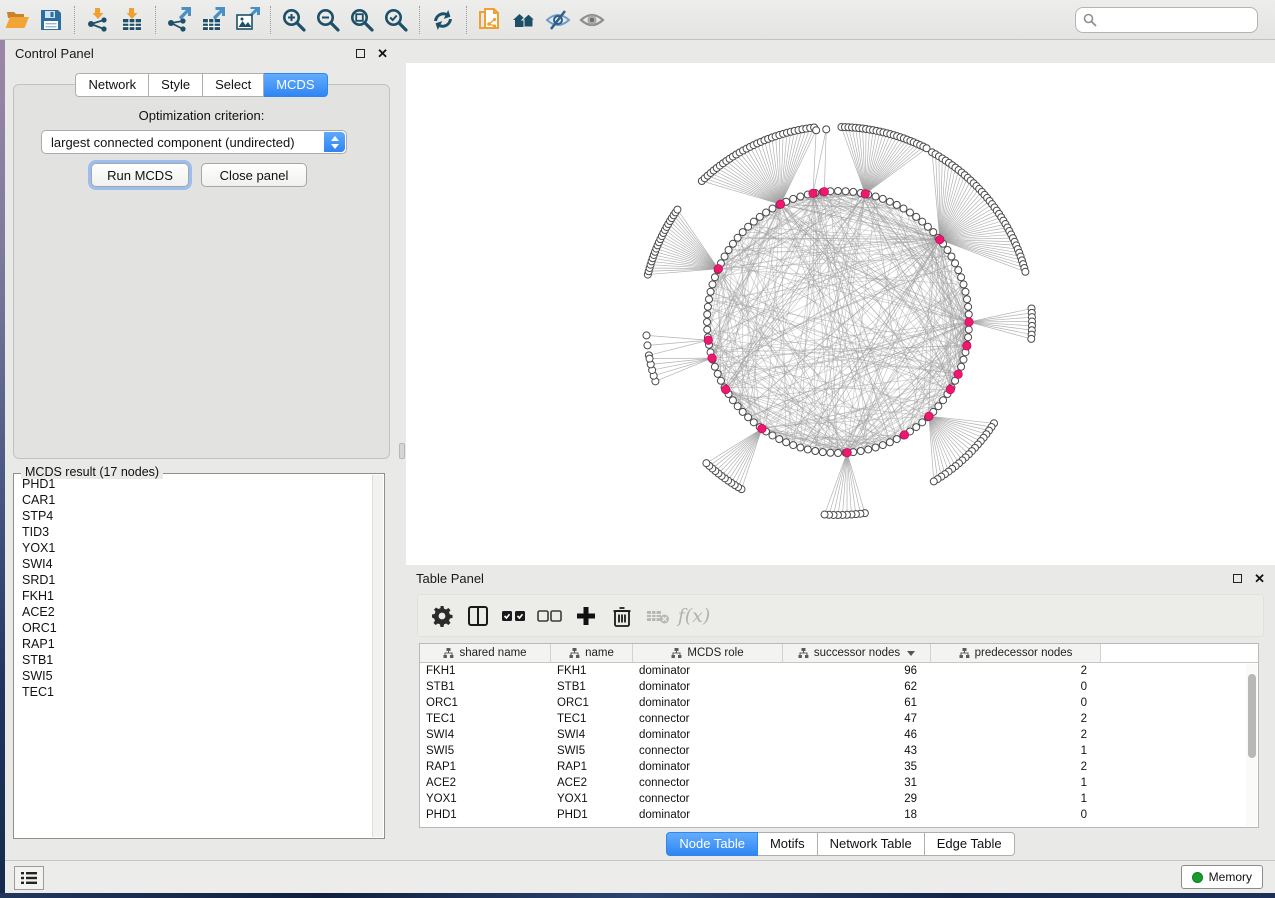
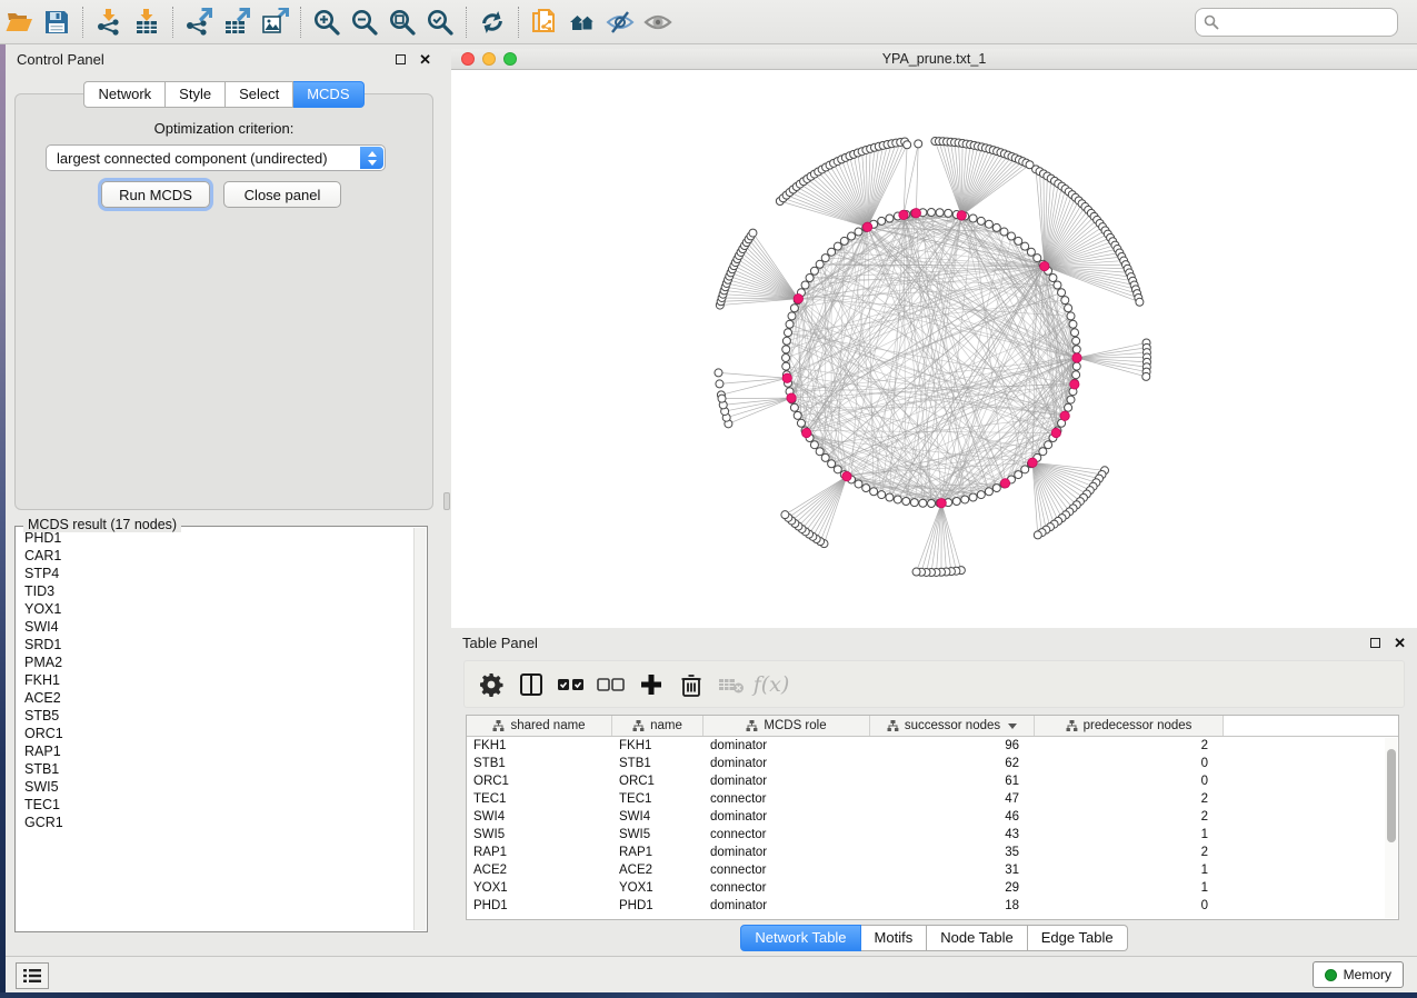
  Control Panel
  ✕
  Network
  Style
  Select
  MCDS
  Optimization criterion:
  largest connected component (undirected)
  Run MCDS
  Close panel
  MCDS result (17 nodes)
  PHD1
  CAR1
  STP4
  TID3
  YOX1
  SWI4
  SRD1
+ PMA2
  FKH1
  ACE2
+ STB5
  ORC1
  RAP1
  STB1
  SWI5
  TEC1
+ GCR1
+ YPA_prune.txt_1
  Table Panel
  ✕
  f(x)
  shared name
  name
  MCDS role
  successor nodes
  predecessor nodes
  FKH1
  FKH1
  dominator
  96
  2
  STB1
  STB1
  dominator
  62
  0
  ORC1
  ORC1
  dominator
  61
  0
  TEC1
  TEC1
  connector
  47
  2
  SWI4
  SWI4
  dominator
  46
  2
  SWI5
  SWI5
  connector
  43
  1
  RAP1
  RAP1
  dominator
  35
  2
  ACE2
  ACE2
  connector
  31
  1
  YOX1
  YOX1
  connector
  29
  1
  PHD1
  PHD1
  dominator
  18
  0
- Node Table
+ Network Table
  Motifs
- Network Table
+ Node Table
  Edge Table
  Memory
